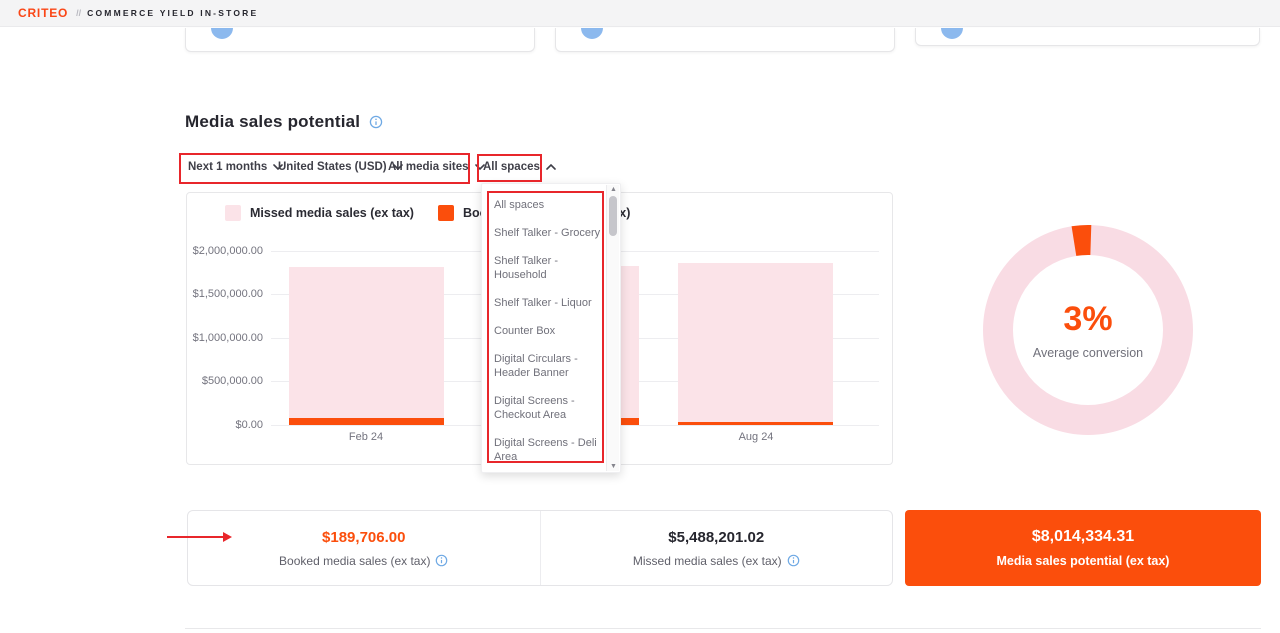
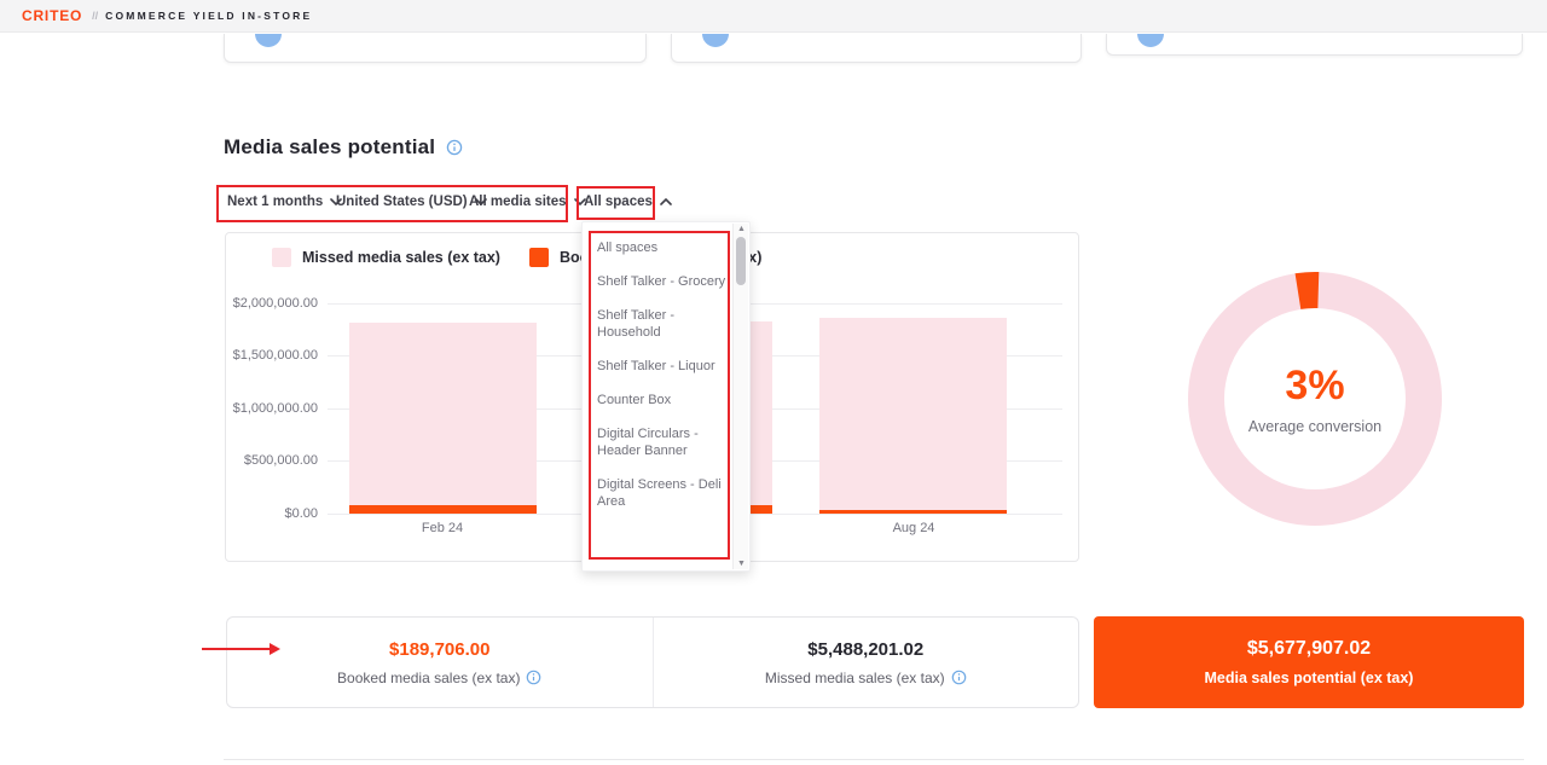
  CRITEO
  //
  COMMERCE YIELD IN-STORE
  Media sales potential
  Next 1 months
  United States (USD)
  All media sites
  All spaces
  Missed media sales (ex tax)
  $2,000,000.00
  $1,500,000.00
  $1,000,000.00
  $500,000.00
  $0.00
  Feb 24
  Aug 24
  All spaces
  Shelf Talker - Grocery
  Shelf Talker - Household
  Shelf Talker - Liquor
  Counter Box
  Digital Circulars - Header Banner
- Digital Screens - Checkout Area
  Digital Screens - Deli Area
  3%
  Average conversion
  $189,706.00
  Booked media sales (ex tax)
  $5,488,201.02
  Missed media sales (ex tax)
- $8,014,334.31
+ $5,677,907.02
  Media sales potential (ex tax)
